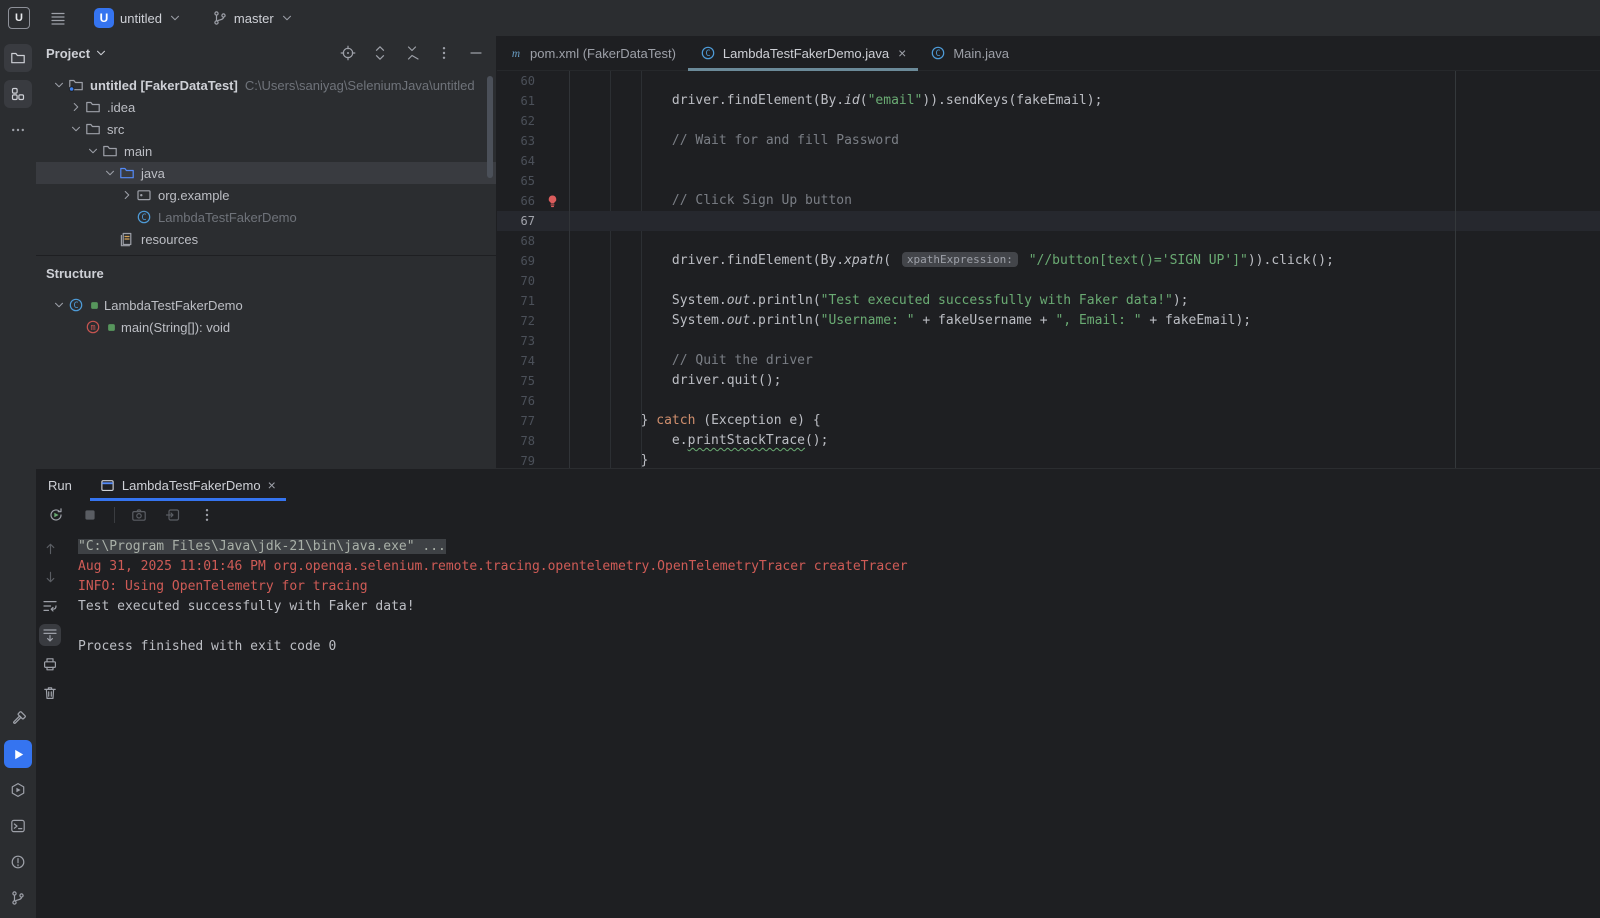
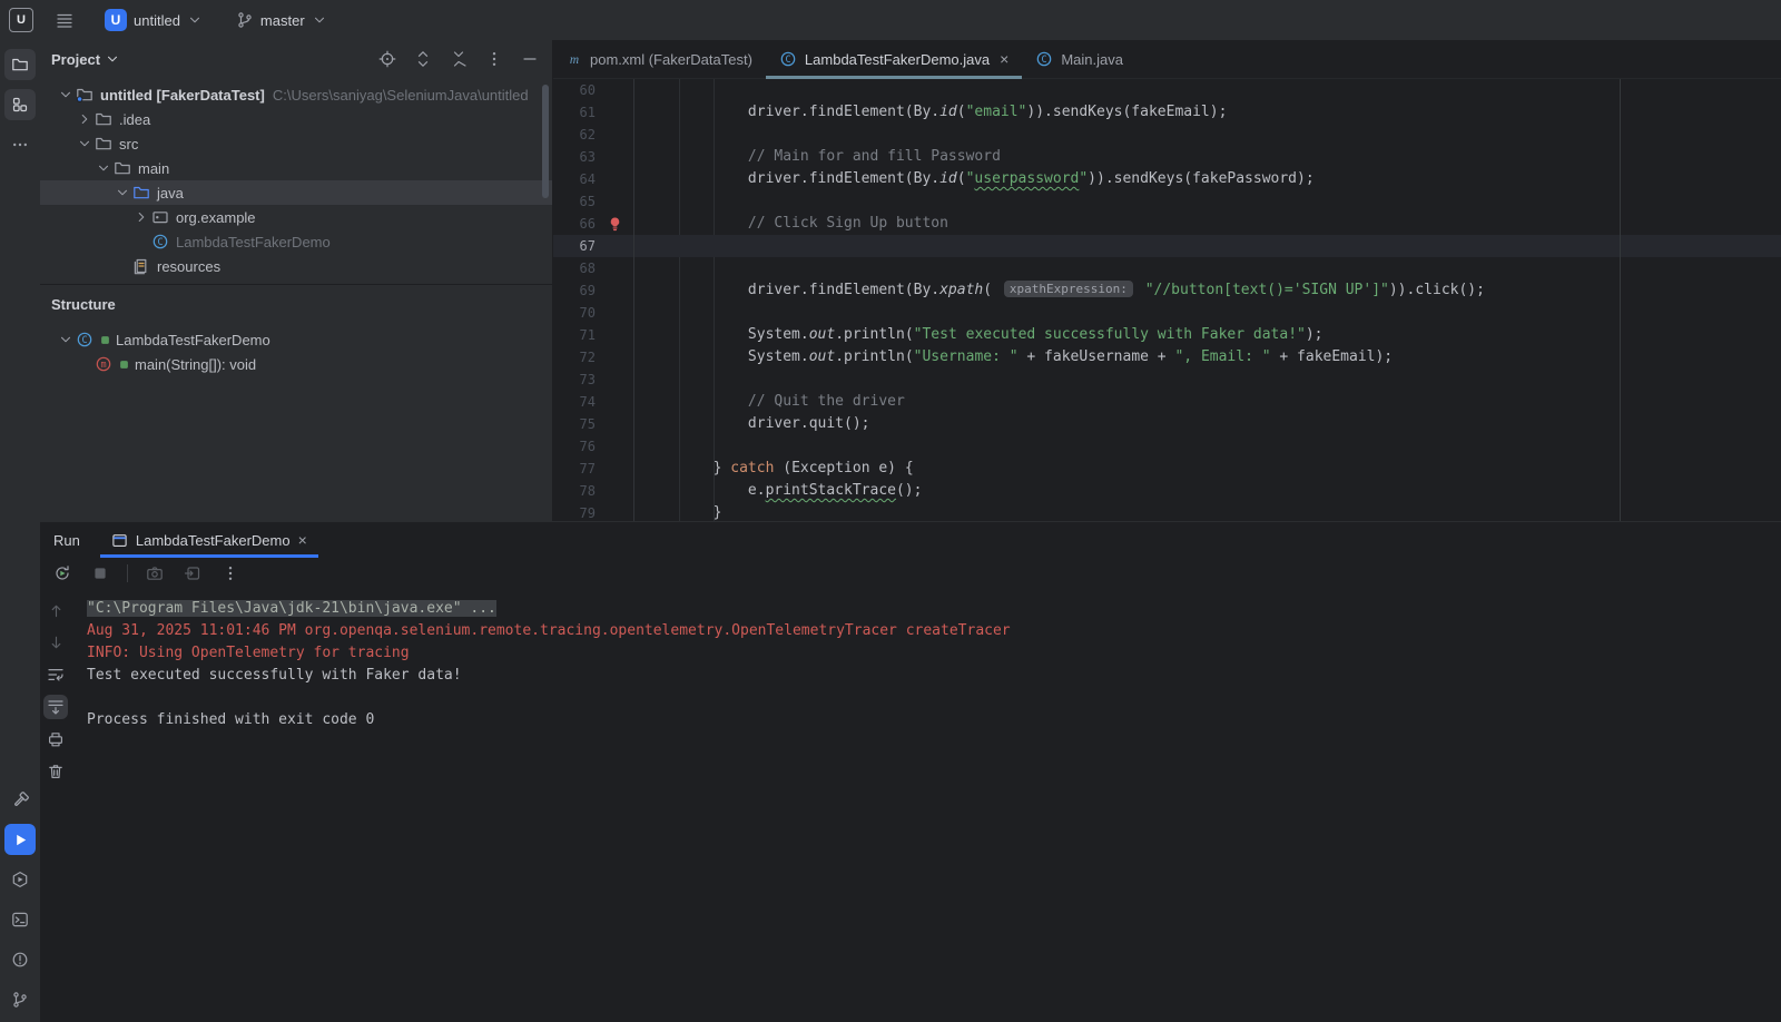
  U
  U
  untitled
  master
  Project
  untitled [FakerDataTest]
  C:\Users\saniyag\SeleniumJava\untitled
  .idea
  src
  main
  java
  org.example
  C
  LambdaTestFakerDemo
  resources
  Structure
  C
  LambdaTestFakerDemo
  m
  main(String[]): void
  m
  pom.xml (FakerDataTest)
  C
  LambdaTestFakerDemo.java
  ×
  C
  Main.java
  60
  61
  driver.findElement(By.id("email")).sendKeys(fakeEmail);
  62
  63
- // Wait for and fill Password
+ // Main for and fill Password
  64
+ driver.findElement(By.id("userpassword")).sendKeys(fakePassword);
  65
  66
  // Click Sign Up button
  67
  68
  69
  driver.findElement(By.xpath( xpathExpression: "//button[text()='SIGN UP']")).click();
  70
  71
  System.out.println("Test executed successfully with Faker data!");
  72
  System.out.println("Username: " + fakeUsername + ", Email: " + fakeEmail);
  73
  74
  // Quit the driver
  75
  driver.quit();
  76
  77
  } catch (Exception e) {
  78
  e.printStackTrace();
  79
  }
  Run
  LambdaTestFakerDemo
  ×
  "C:\Program Files\Java\jdk-21\bin\java.exe" ...
  Aug 31, 2025 11:01:46 PM org.openqa.selenium.remote.tracing.opentelemetry.OpenTelemetryTracer createTracer
  INFO: Using OpenTelemetry for tracing
  Test executed successfully with Faker data!
  Process finished with exit code 0
